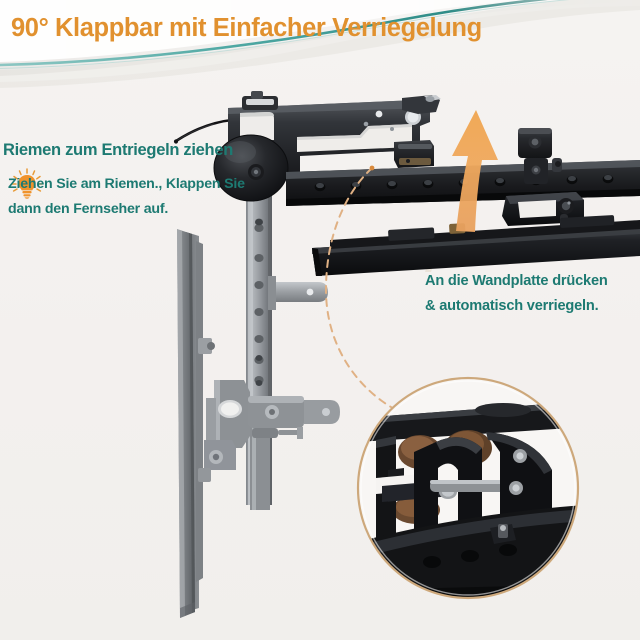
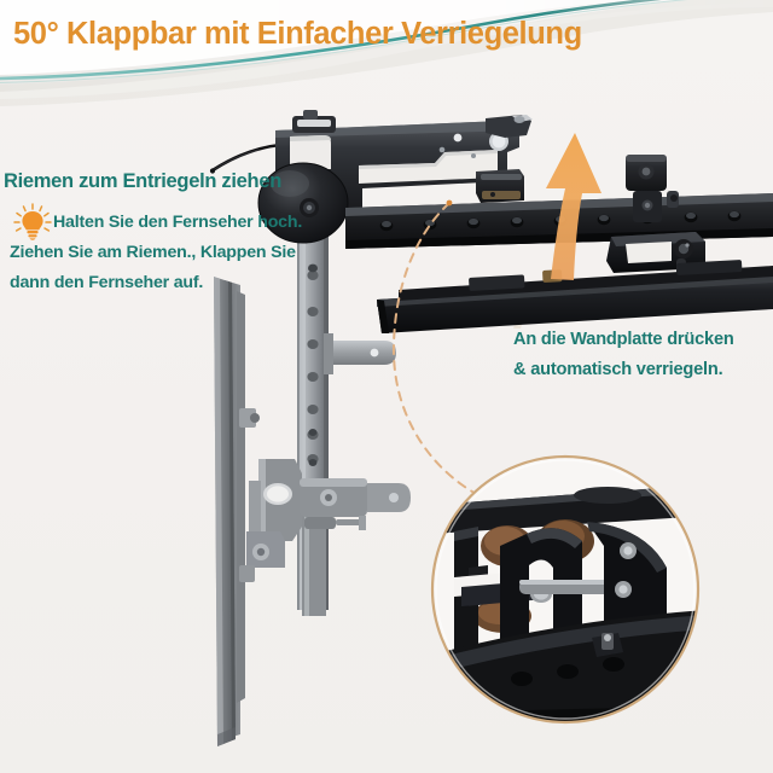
- 90° Klappbar mit Einfacher Verriegelung
+ 50° Klappbar mit Einfacher Verriegelung
  Riemen zum Entriegeln ziehen
+ Halten Sie den Fernseher hoch.
  Ziehen Sie am Riemen., Klappen Sie
  dann den Fernseher auf.
  An die Wandplatte drücken
  & automatisch verriegeln.
